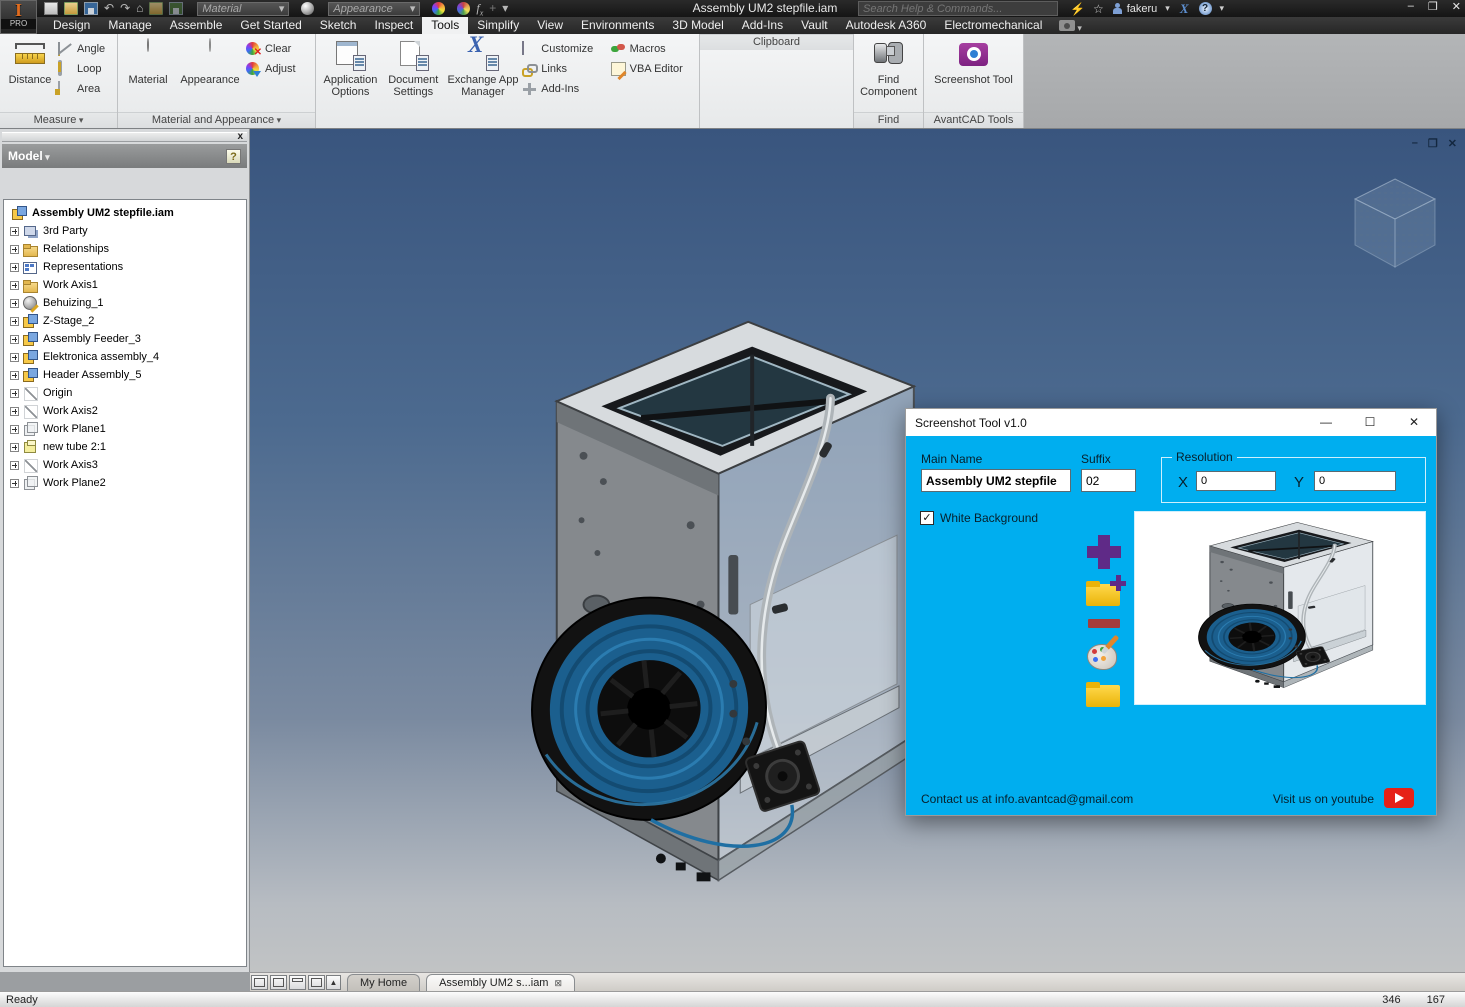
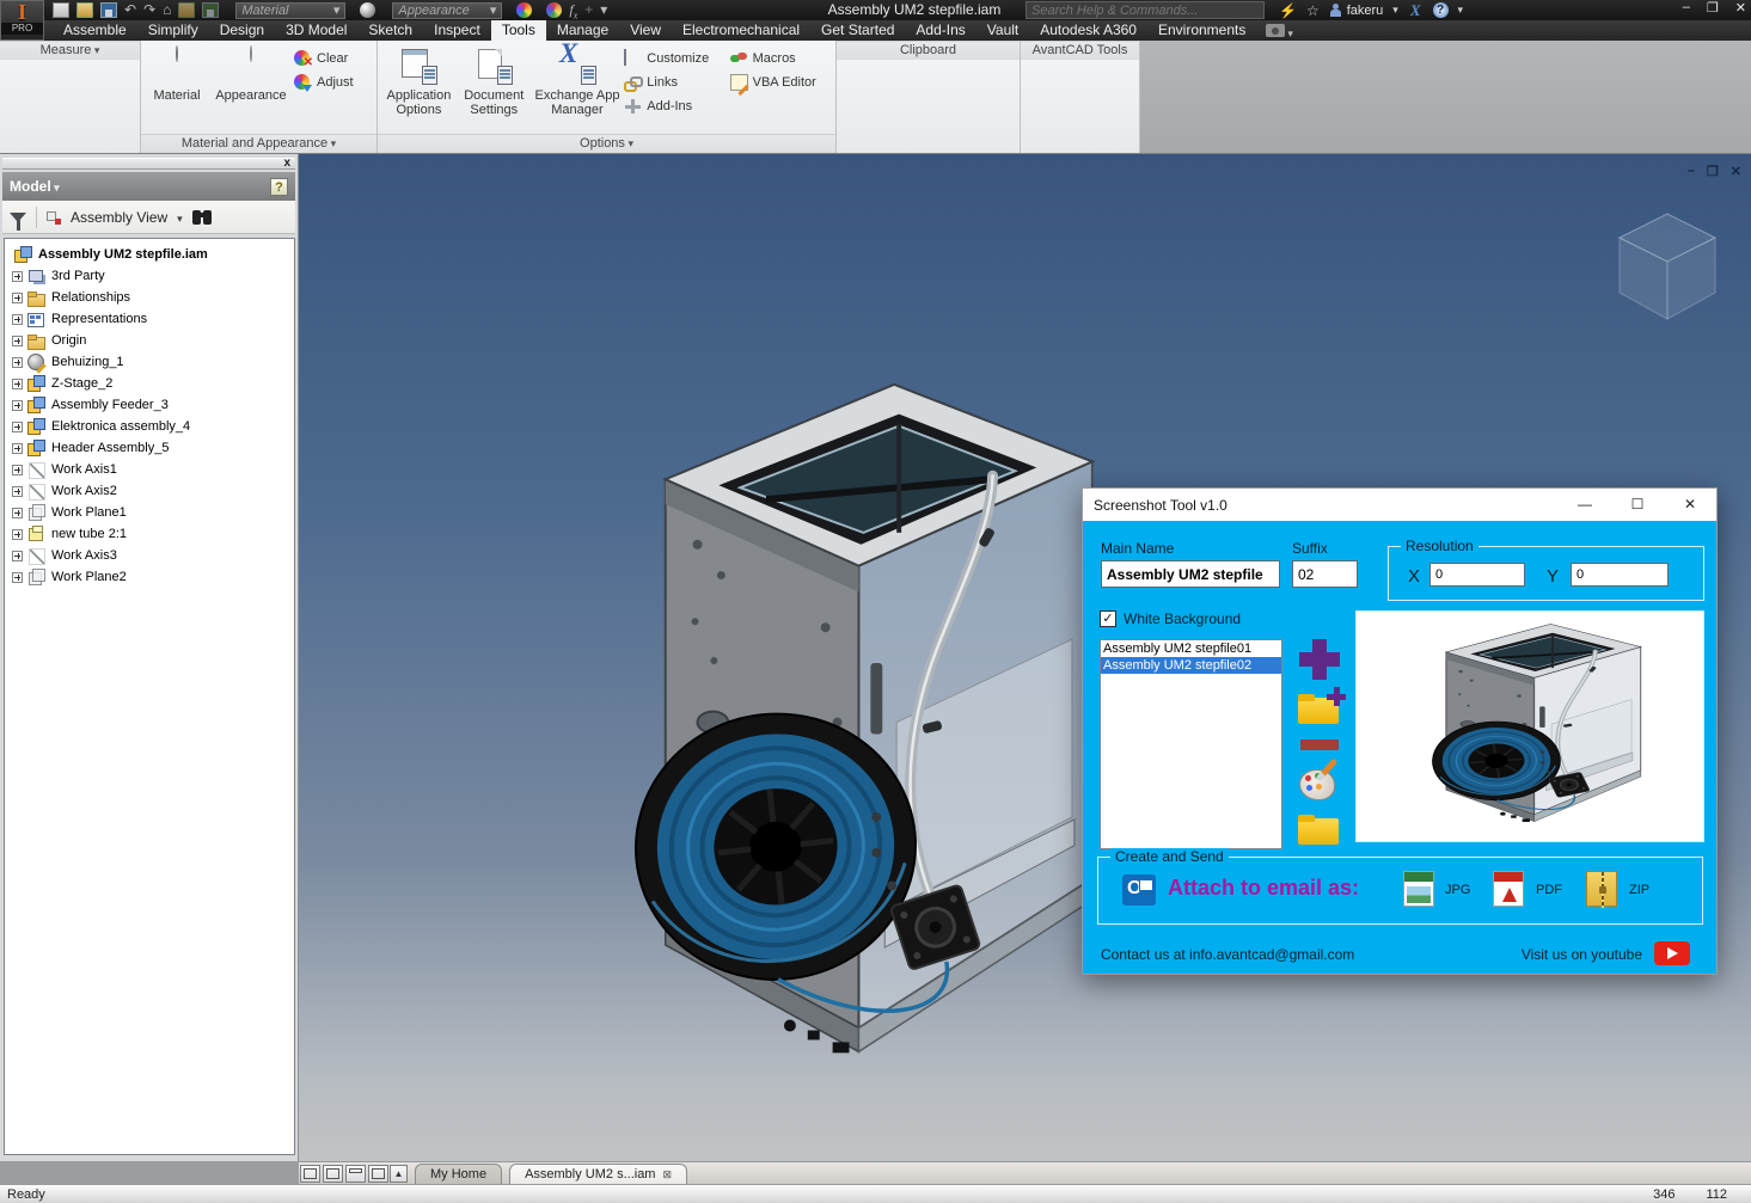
  ↶
  ↷
  ⌂
  Material
  Appearance
  fx
  +
  ▾
  Assembly UM2 stepfile.iam
  Search Help & Commands...
  ⚡
  ☆
  fakeru
  ▾
  X
  ?
  ▾
  –
  ❐
  ✕
  I
  PRO
- Design
+ Assemble
- Manage
+ Simplify
- Assemble
+ Design
- Get Started
+ 3D Model
  Sketch
  Inspect
  Tools
- Simplify
+ Manage
  View
- Environments
+ Electromechanical
- 3D Model
+ Get Started
  Add-Ins
  Vault
  Autodesk A360
- Electromechanical
+ Environments
- Distance
- Angle
- Loop
- Area
  Measure
  Material
  Appearance
  Clear
  Adjust
  Material and Appearance
  Application Options
  Document Settings
  X
  Exchange App Manager
  Customize
  Links
  Add-Ins
  Macros
  VBA Editor
+ Options
  Clipboard
- Find Component
- Find
- Screenshot Tool
  AvantCAD Tools
  x
  Model
  ?
+ Assembly View
  Assembly UM2 stepfile.iam
  3rd Party
  Relationships
  Representations
- Work Axis1
+ Origin
  Behuizing_1
  Z-Stage_2
  Assembly Feeder_3
  Elektronica assembly_4
  Header Assembly_5
- Origin
+ Work Axis1
  Work Axis2
  Work Plane1
  new tube 2:1
  Work Axis3
  Work Plane2
  –
  ❐
  ✕
  Screenshot Tool v1.0
  —
  ☐
  ✕
  Main Name
  Assembly UM2 stepfile
  Suffix
  02
  Resolution
  X
  0
  Y
  0
  ✓
  White Background
+ Assembly UM2 stepfile01
+ Assembly UM2 stepfile02
+ Create and Send
+ Attach to email as:
+ JPG
+ PDF
+ ZIP
  Contact us at info.avantcad@gmail.com
  Visit us on youtube
  ▲
  My Home
  Assembly UM2 s...iam ⊠
  Ready
  346
- 167
+ 112
